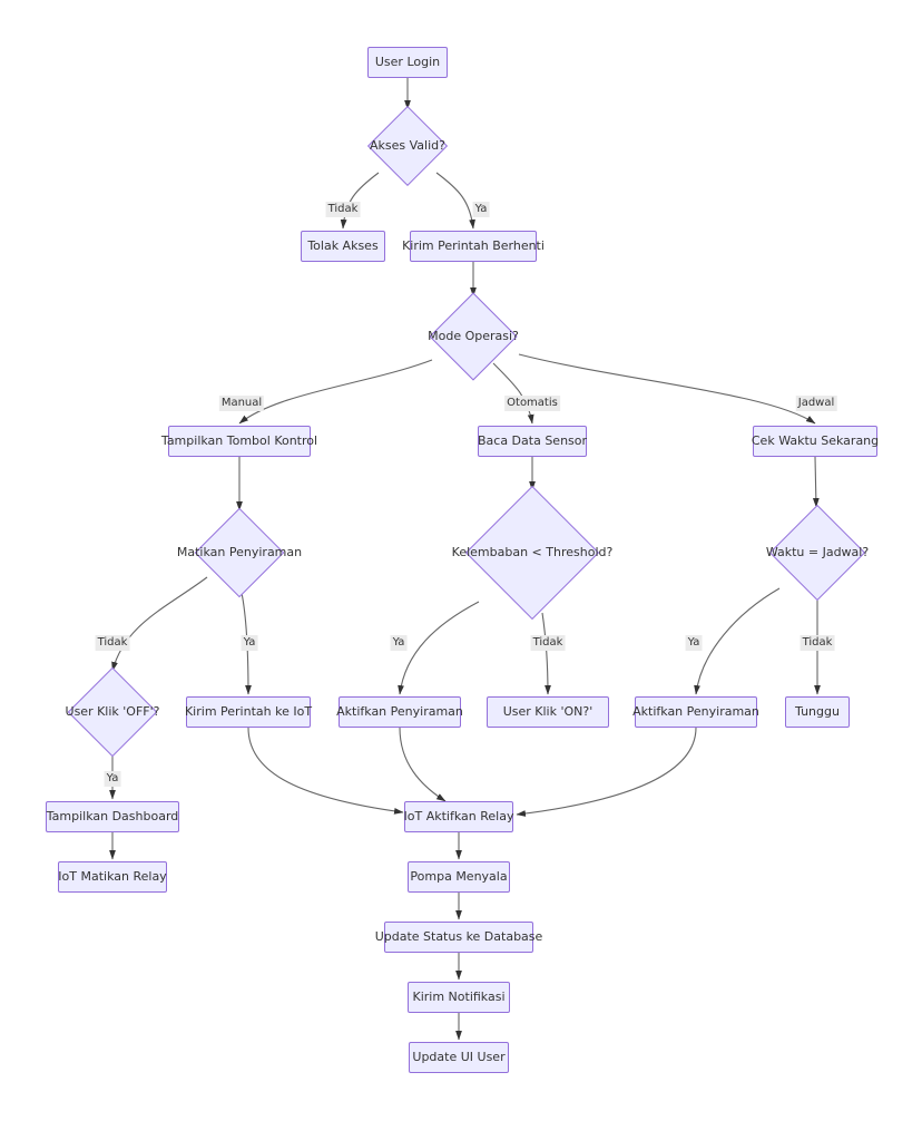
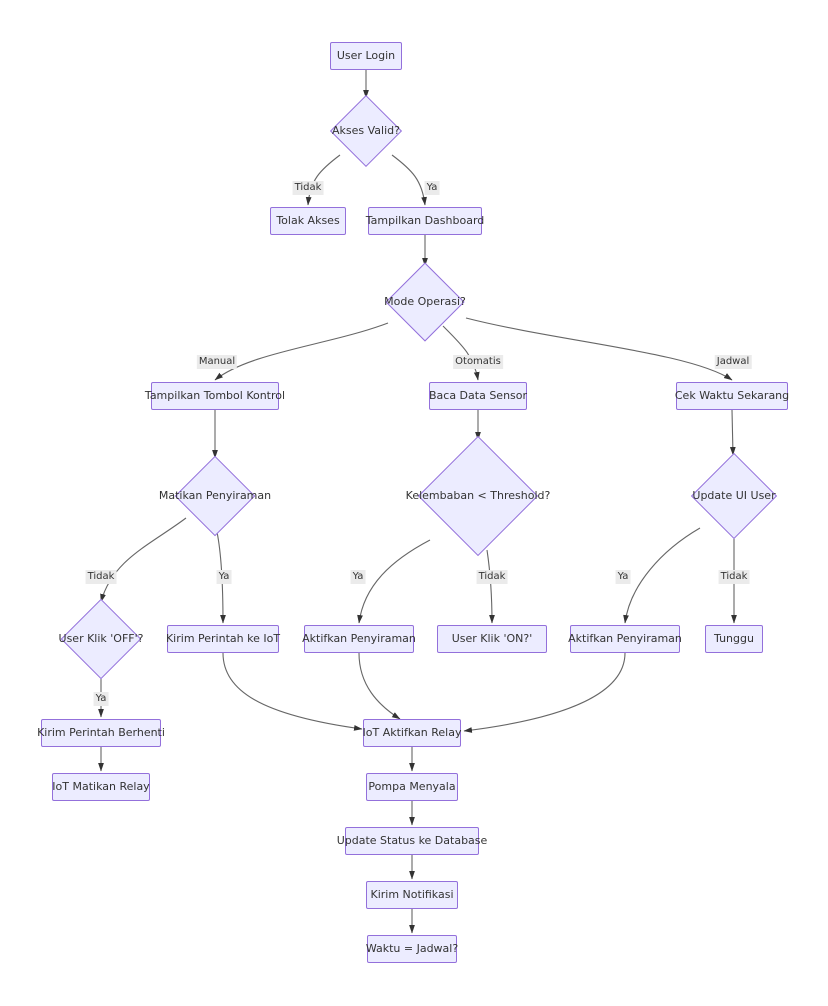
  User Login
  Akses Valid?
  Tolak Akses
- Kirim Perintah Berhenti
+ Tampilkan Dashboard
  Mode Operasi?
  Tampilkan Tombol Kontrol
  Baca Data Sensor
  Cek Waktu Sekarang
  Matikan Penyiraman
  Kelembaban < Threshold?
- Waktu = Jadwal?
+ Update UI User
  User Klik 'OFF'?
  Kirim Perintah ke IoT
  Aktifkan Penyiraman
  User Klik 'ON?'
  Aktifkan Penyiraman
  Tunggu
- Tampilkan Dashboard
+ Kirim Perintah Berhenti
  IoT Matikan Relay
  IoT Aktifkan Relay
  Pompa Menyala
  Update Status ke Database
  Kirim Notifikasi
- Update UI User
+ Waktu = Jadwal?
  Tidak
  Ya
  Manual
  Otomatis
  Jadwal
  Tidak
  Ya
  Ya
  Tidak
  Ya
  Tidak
  Ya
